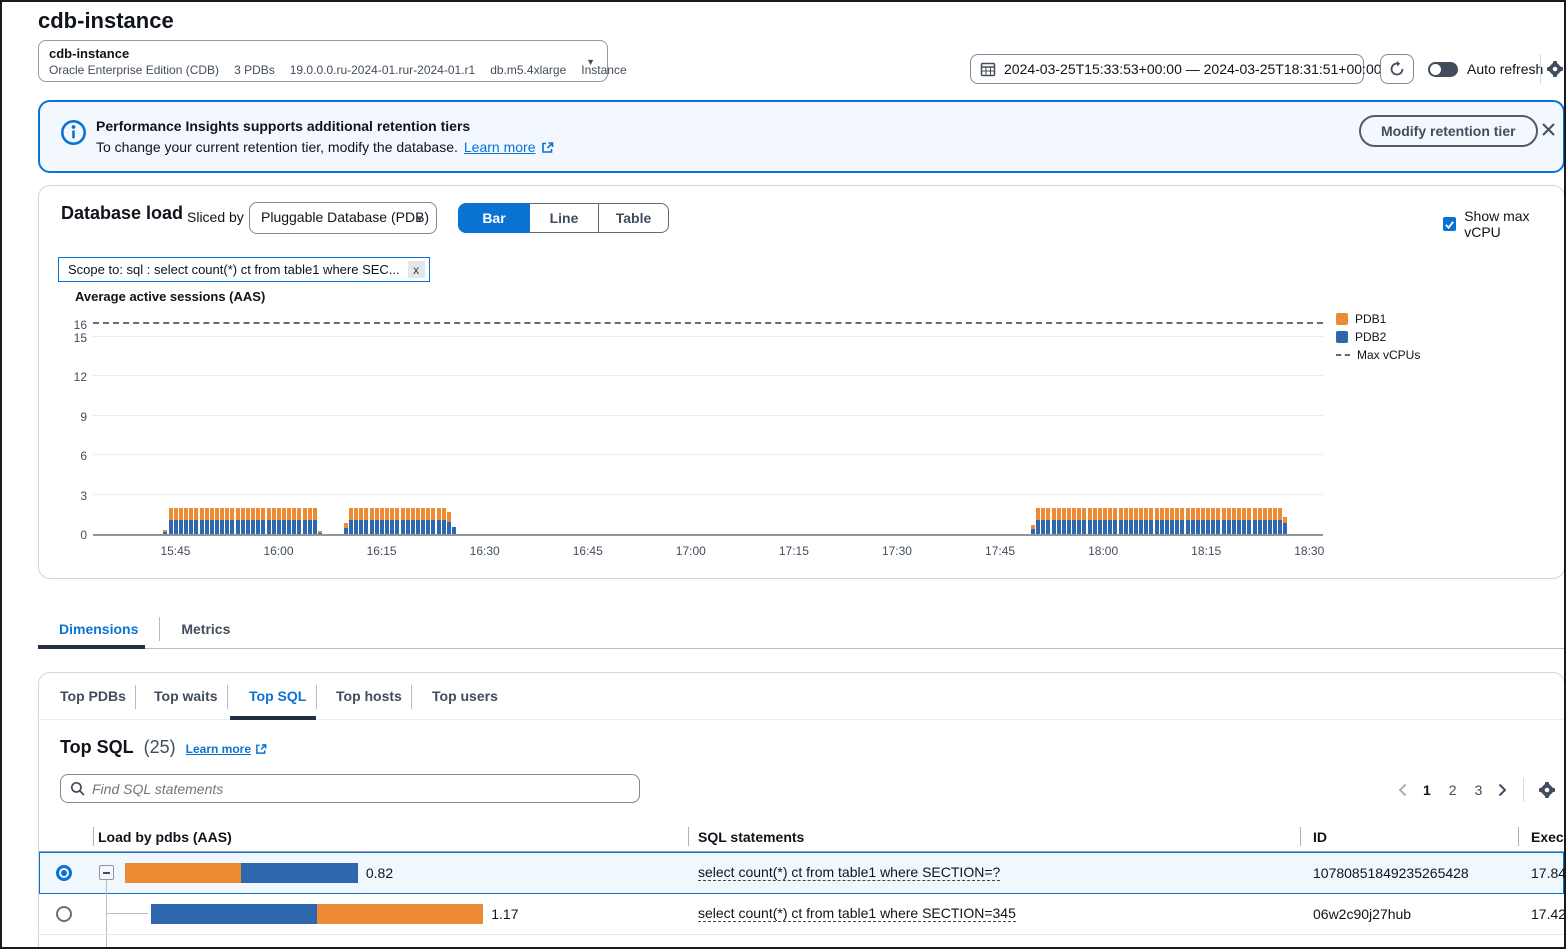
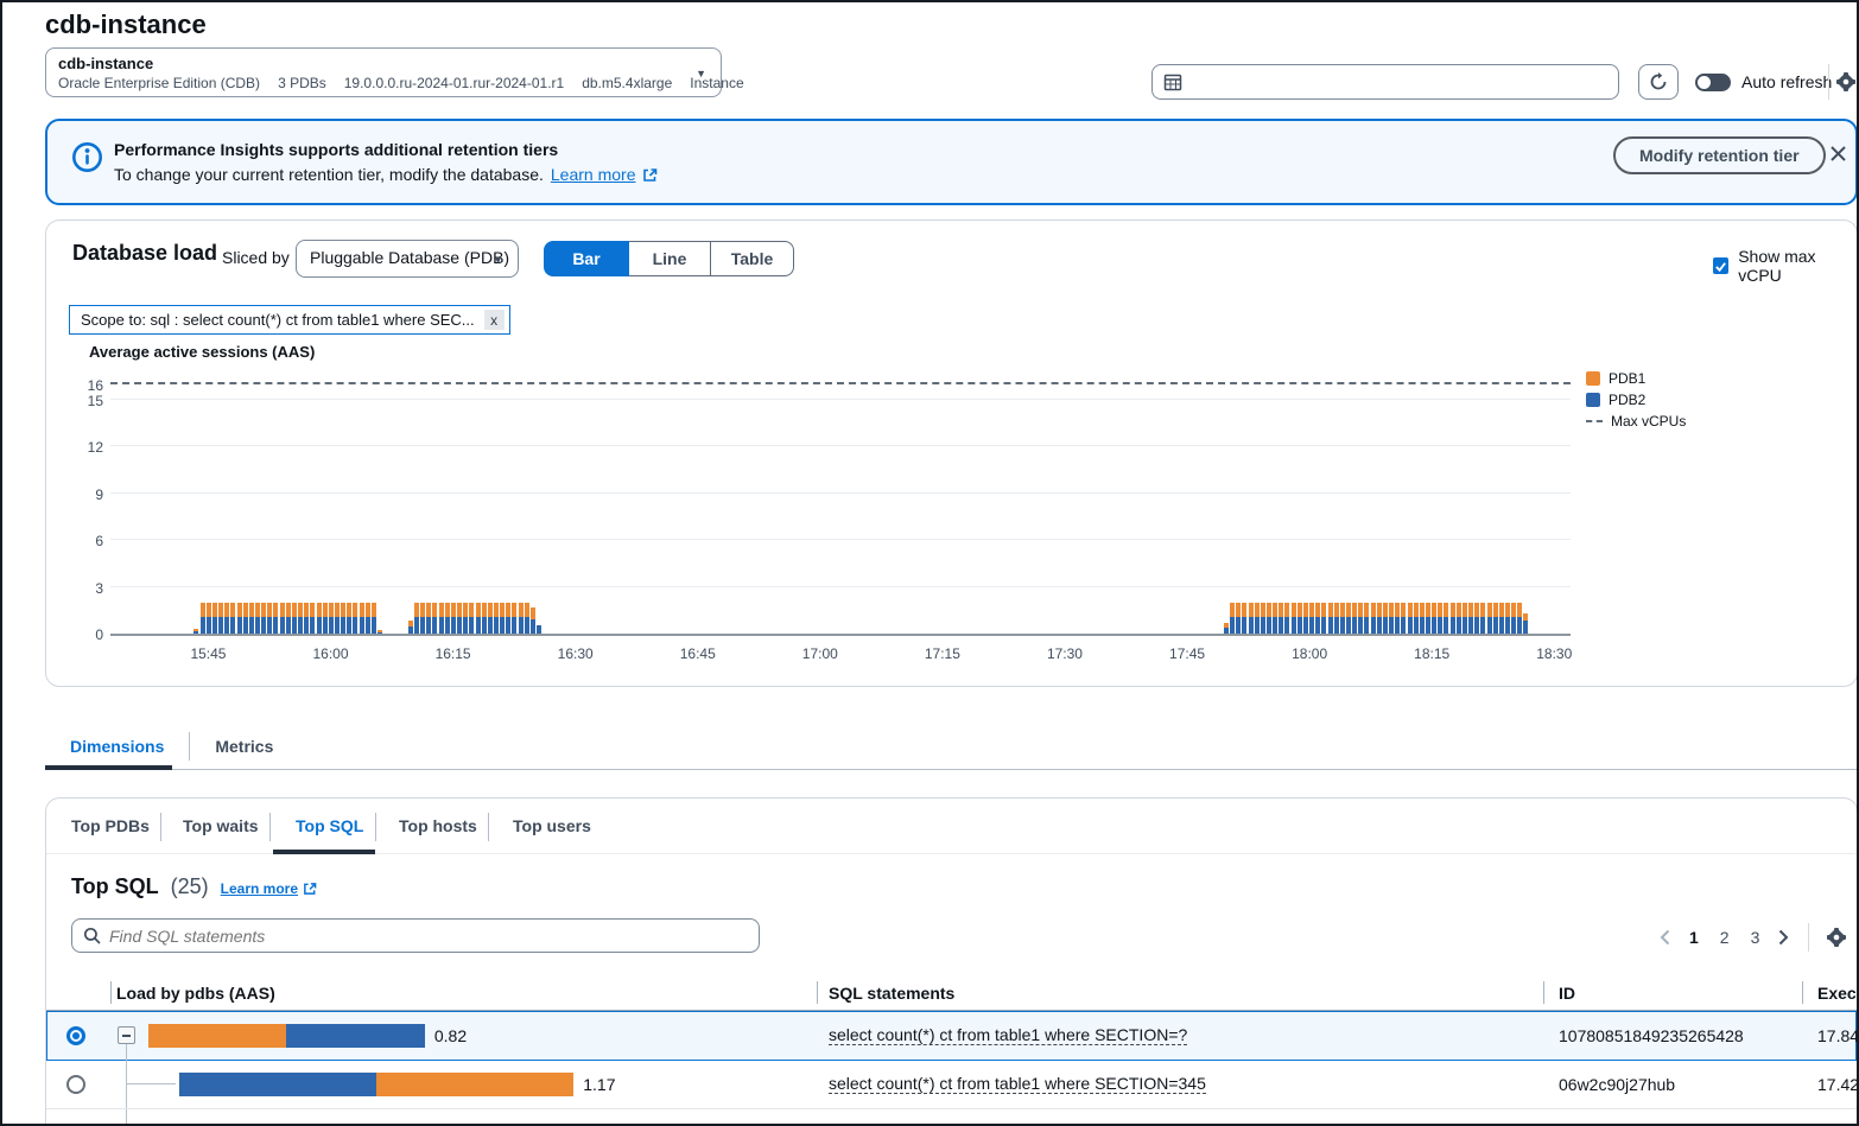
  cdb-instance
  cdb-instance
  Oracle Enterprise Edition (CDB)
  3 PDBs
  19.0.0.0.ru-2024-01.rur-2024-01.r1
  db.m5.4xlarge
  Instance
  ▼
- 2024-03-25T15:33:53+00:00 — 2024-03-25T18:31:51+00:00
  Auto refres
  Performance Insights supports additional retention tiers
  To change your current retention tier, modify the database.
  Learn more
  Modify retention tier
  Database load
  Sliced by
  Pluggable Database (PDB)
  ▼
  Bar
  Line
  Table
  Show max vCPU
  Scope to: sql : select count(*) ct from table1 where SEC...
  x
  Average active sessions (AAS)
  0
  3
  6
  9
  12
  15
  16
  15:45
  16:00
  16:15
  16:30
  16:45
  17:00
  17:15
  17:30
  17:45
  18:00
  18:15
  18:30
  PDB1
  PDB2
  Max vCPUs
  Dimensions
  Metrics
  Top PDBs
  Top waits
  Top SQL
  Top hosts
  Top users
  Top SQL
  (25)
  Learn more
  Find SQL statements
  1
  2
  3
  Load by pdbs (AAS)
  SQL statements
  ID
  Exec
  0.82
  select count(*) ct from table1 where SECTION=?
  10780851849235265428
  17.84
  1.17
  select count(*) ct from table1 where SECTION=345
  06w2c90j27hub
  17.42
